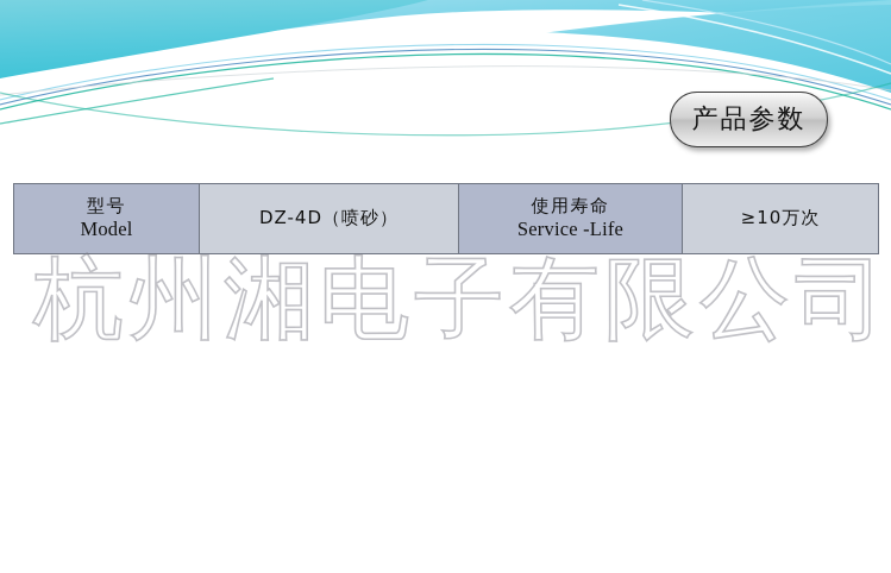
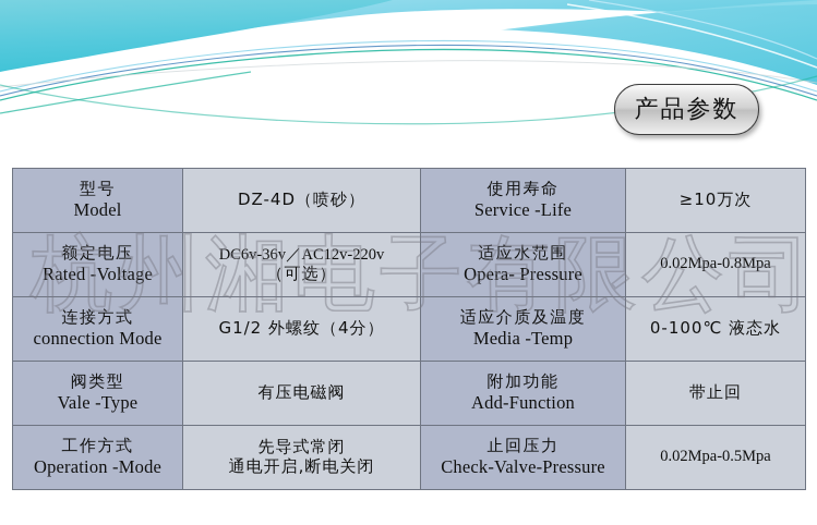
  产品参数
  杭州湘
  电子有限公司
  型号 Model	DZ-4D（喷砂）	使用寿命 Service -Life	≥10万次
+ 额定电压 Rated -Voltage	DC6v-36v／AC12v-220v （可选）	适应水范围 Opera- Pressure	0.02Mpa-0.8Mpa
+ 连接方式 connection Mode	G1/2 外螺纹（4分）	适应介质及温度 Media -Temp	0-100℃ 液态水
+ 阀类型 Vale -Type	有压电磁阀	附加功能 Add-Function	带止回
+ 工作方式 Operation -Mode	先导式常闭 通电开启,断电关闭	止回压力 Check-Valve-Pressure	0.02Mpa-0.5Mpa
